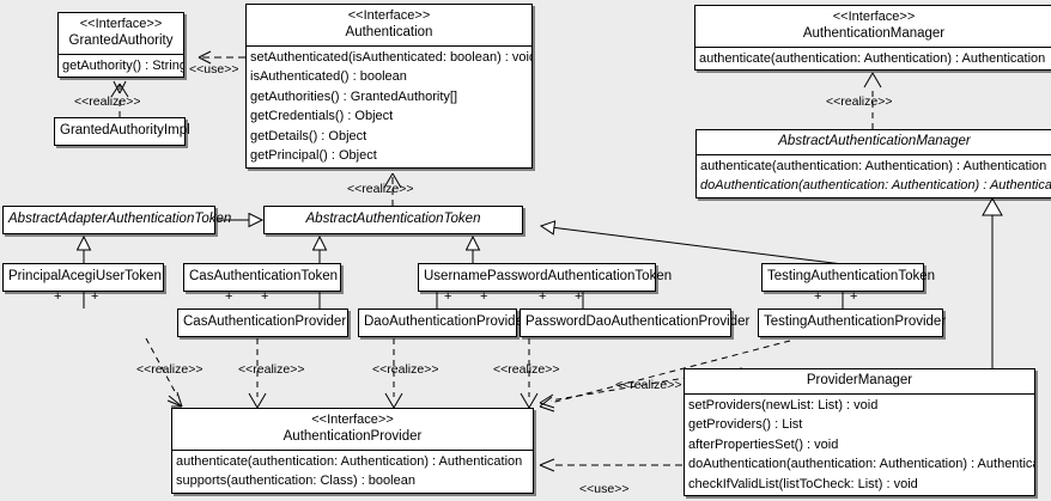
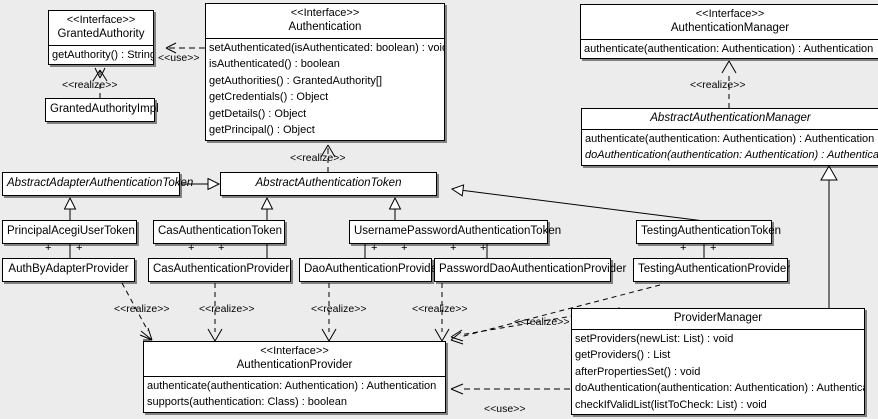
  <<Interface>>
  GrantedAuthority
  getAuthority() : String
  GrantedAuthorityImpl
  <<Interface>>
  Authentication
  setAuthenticated(isAuthenticated: boolean) : voi
  isAuthenticated() : boolean
  getAuthorities() : GrantedAuthority[]
  getCredentials() : Object
  getDetails() : Object
  getPrincipal() : Object
  <<Interface>>
  AuthenticationManager
  authenticate(authentication: Authentication) : Authentication
  AbstractAuthenticationManager
  authenticate(authentication: Authentication) : Authentication
  doAuthentication(authentication: Authentication) : Authentica
  AbstractAdapterAuthenticationToken
  AbstractAuthenticationToken
  PrincipalAcegiUserToken
  CasAuthenticationToken
  UsernamePasswordAuthenticationToken
  TestingAuthenticationToken
+ AuthByAdapterProvider
  CasAuthenticationProvider
  DaoAuthenticationProvid
  PasswordDaoAuthenticationProvider
  TestingAuthenticationProvider
  <<Interface>>
  AuthenticationProvider
  authenticate(authentication: Authentication) : Authentication
  supports(authentication: Class) : boolean
  ProviderManager
  setProviders(newList: List) : void
  getProviders() : List
  afterPropertiesSet() : void
  doAuthentication(authentication: Authentication) : Authentic
  checkIfValidList(listToCheck: List) : void
  <<use>>
  <<realize>>
  <<realize>>
  <<realize>>
  <<realize>>
  <<realize>>
  <<realize>>
  <<realize>>
  <<realize>>
  <<use>>
  +
  +
  +
  +
  +
  +
  +
  +
  +
  +
